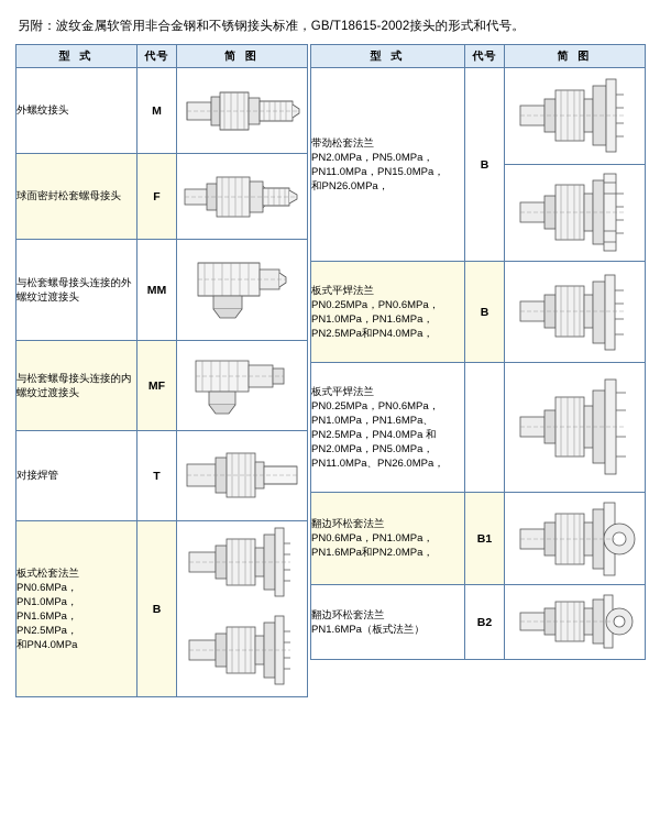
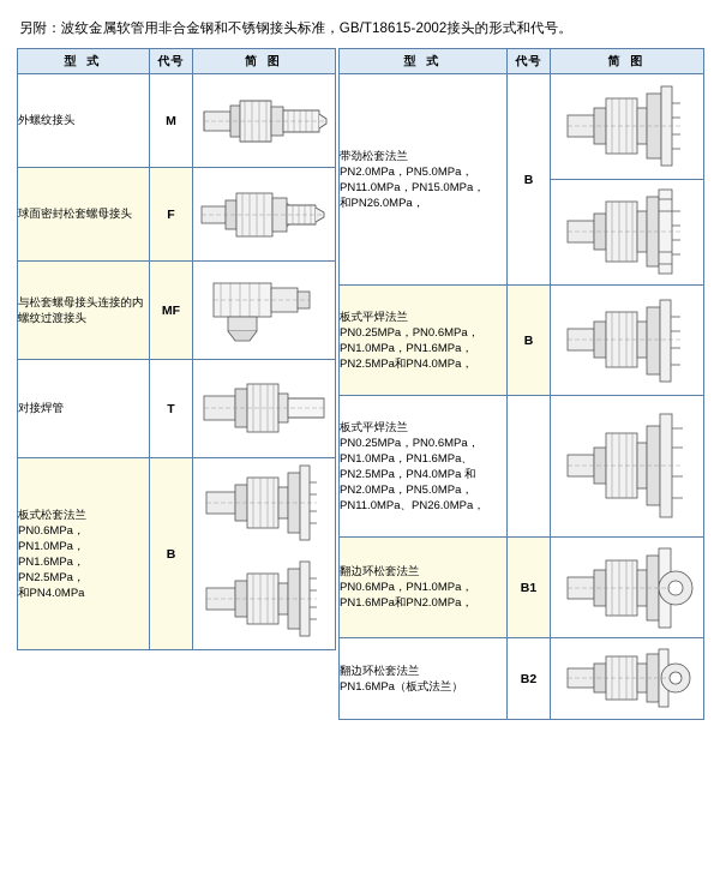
  另附：波纹金属软管用非合金钢和不锈钢接头标准，GB/T18615-2002接头的形式和代号。
  型 式	代号	简 图
  外螺纹接头	M
  球面密封松套螺母接头	F
- 与松套螺母接头连接的外螺纹过渡接头	MM
  与松套螺母接头连接的内螺纹过渡接头	MF
  对接焊管	T
  板式松套法兰 PN0.6MPa，PN1.0MPa， PN1.6MPa，PN2.5MPa， 和PN4.0MPa	B
  型 式	代号	简 图
  带劲松套法兰 PN2.0MPa，PN5.0MPa， PN11.0MPa，PN15.0MPa， 和PN26.0MPa，	B
  板式平焊法兰 PN0.25MPa，PN0.6MPa， PN1.0MPa，PN1.6MPa， PN2.5MPa和PN4.0MPa，	B
  板式平焊法兰 PN0.25MPa，PN0.6MPa， PN1.0MPa，PN1.6MPa、 PN2.5MPa，PN4.0MPa 和 PN2.0MPa，PN5.0MPa， PN11.0MPa、PN26.0MPa，
  翻边环松套法兰 PN0.6MPa，PN1.0MPa， PN1.6MPa和PN2.0MPa，	B1
  翻边环松套法兰 PN1.6MPa（板式法兰）	B2
